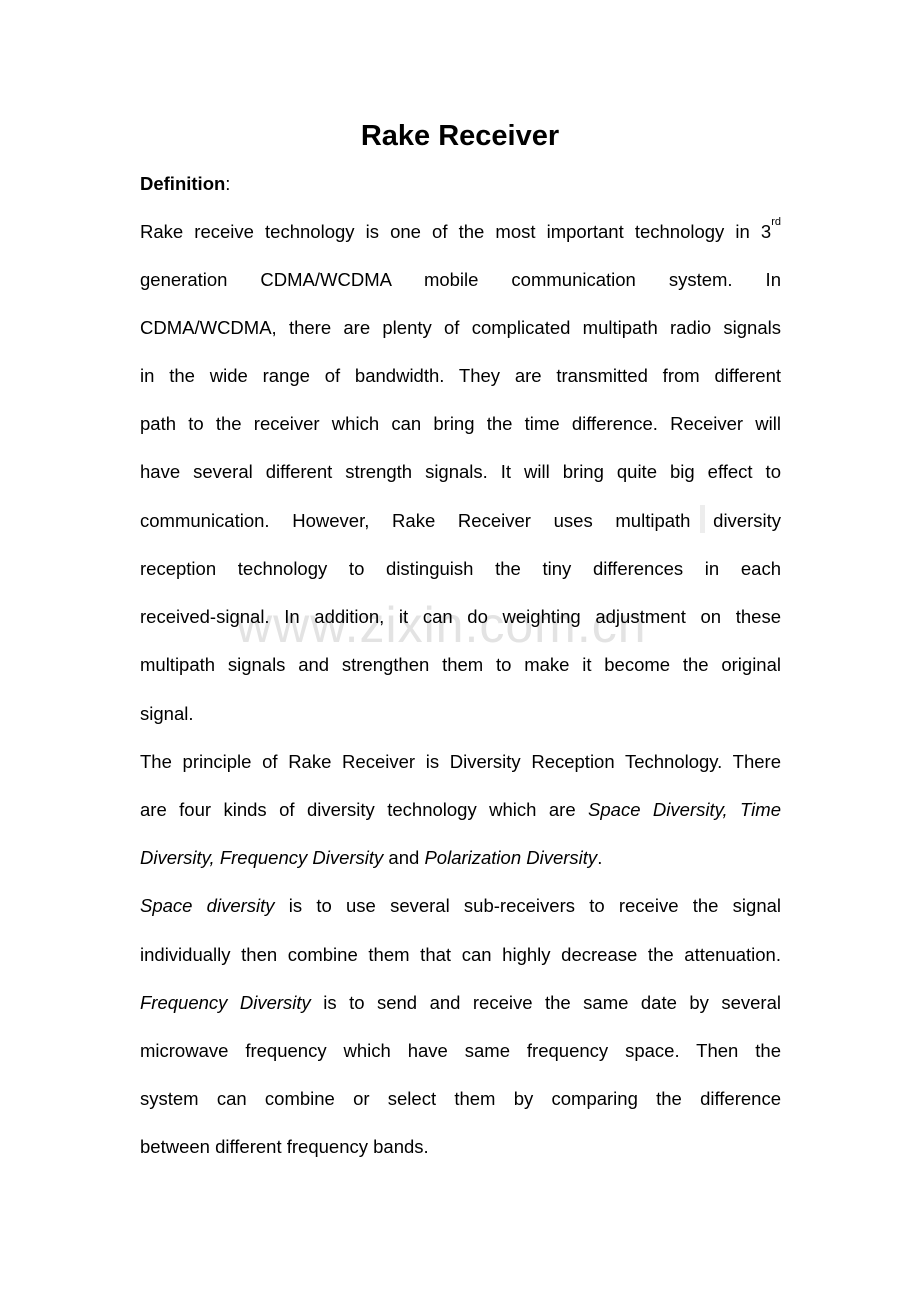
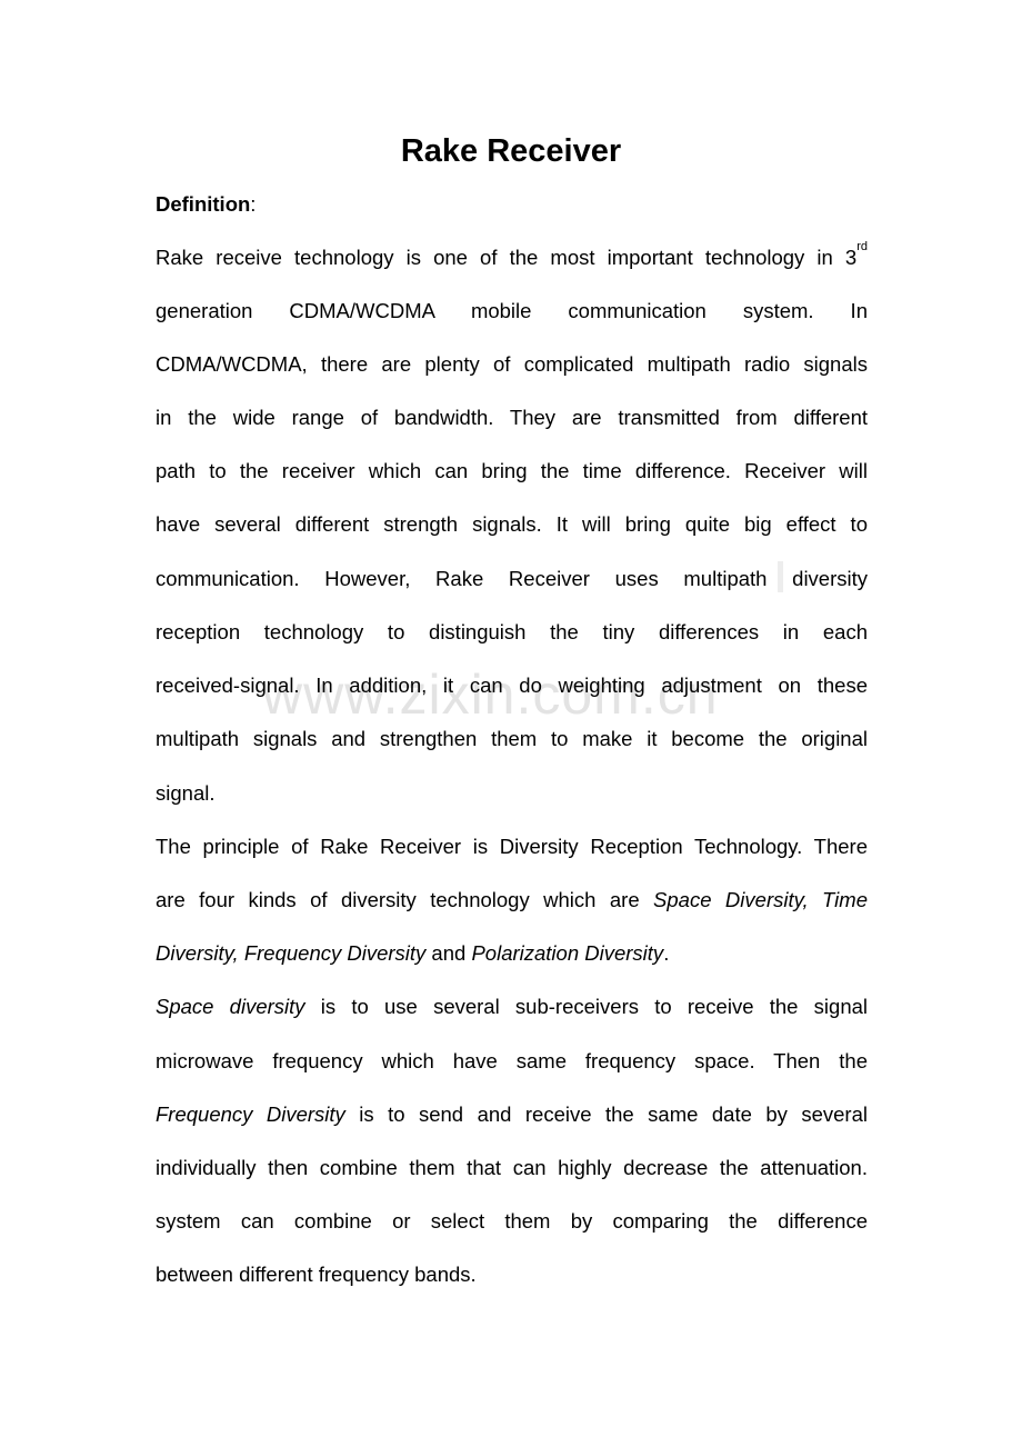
  www.zixin.com.cn
  Rake Receiver
  Definition:
  Rake receive technology is one of the most important technology in 3rd
  generation CDMA/WCDMA mobile communication system. In
  CDMA/WCDMA, there are plenty of complicated multipath radio signals
  in the wide range of bandwidth. They are transmitted from different
  path to the receiver which can bring the time difference. Receiver will
  have several different strength signals. It will bring quite big effect to
  communication. However, Rake Receiver uses multipath diversity
  reception technology to distinguish the tiny differences in each
  received-signal. In addition, it can do weighting adjustment on these
  multipath signals and strengthen them to make it become the original
  signal.
  The principle of Rake Receiver is Diversity Reception Technology. There
  are four kinds of diversity technology which are Space Diversity, Time
  Diversity, Frequency Diversity and Polarization Diversity.
  Space diversity is to use several sub-receivers to receive the signal
- individually then combine them that can highly decrease the attenuation.
+ microwave frequency which have same frequency space. Then the
  Frequency Diversity is to send and receive the same date by several
- microwave frequency which have same frequency space. Then the
+ individually then combine them that can highly decrease the attenuation.
  system can combine or select them by comparing the difference
  between different frequency bands.
